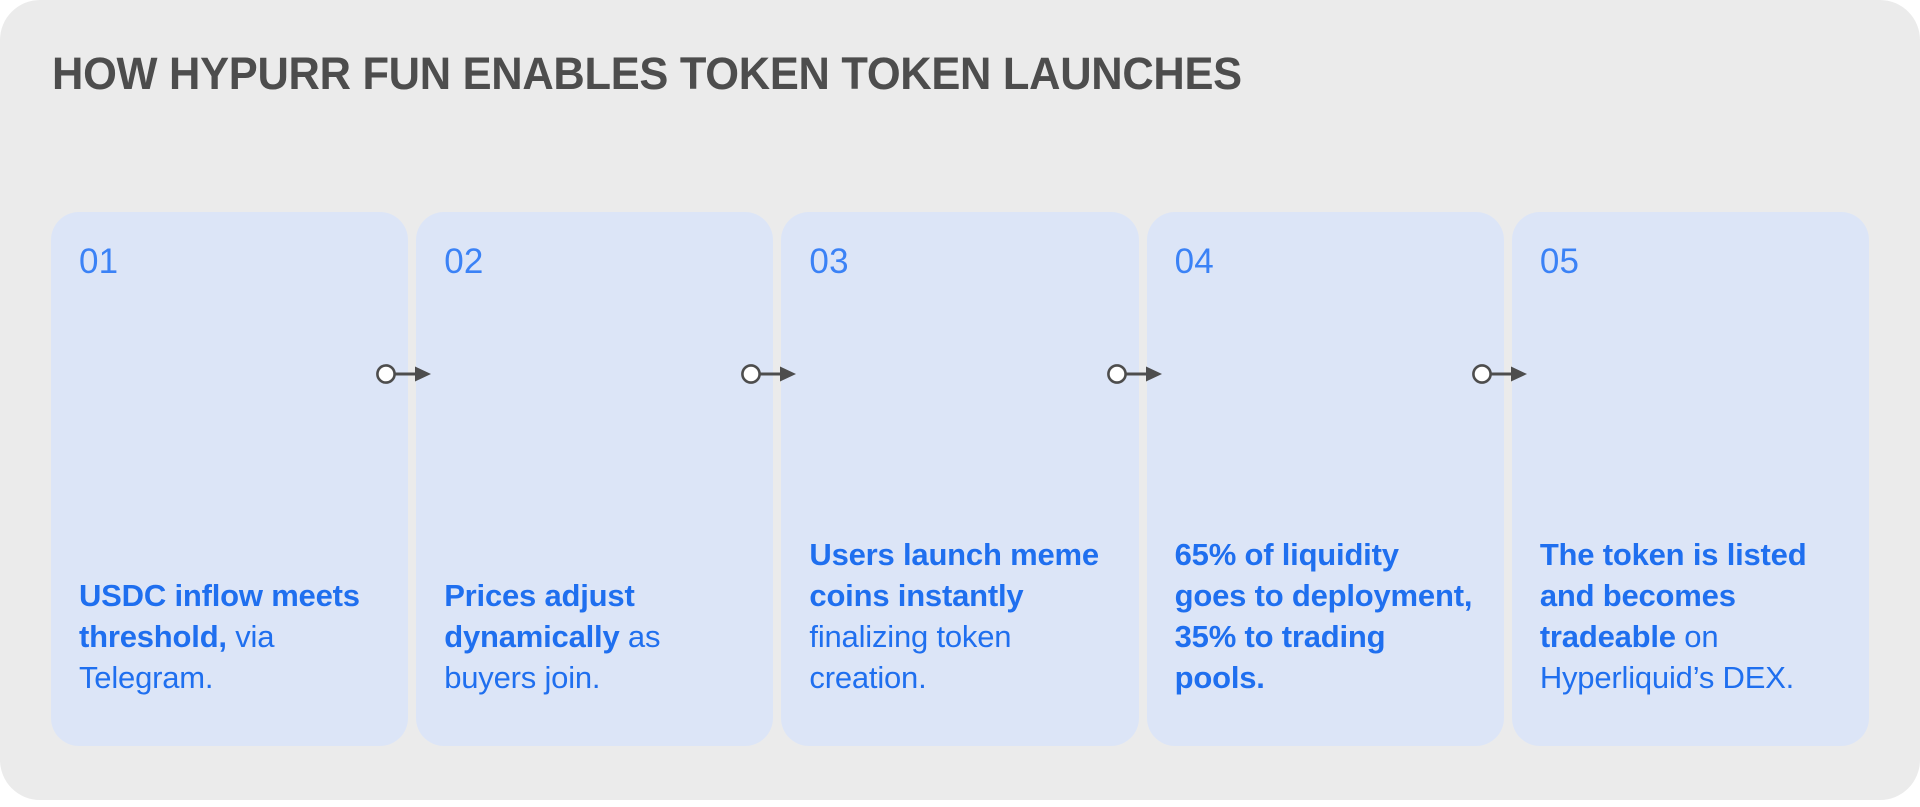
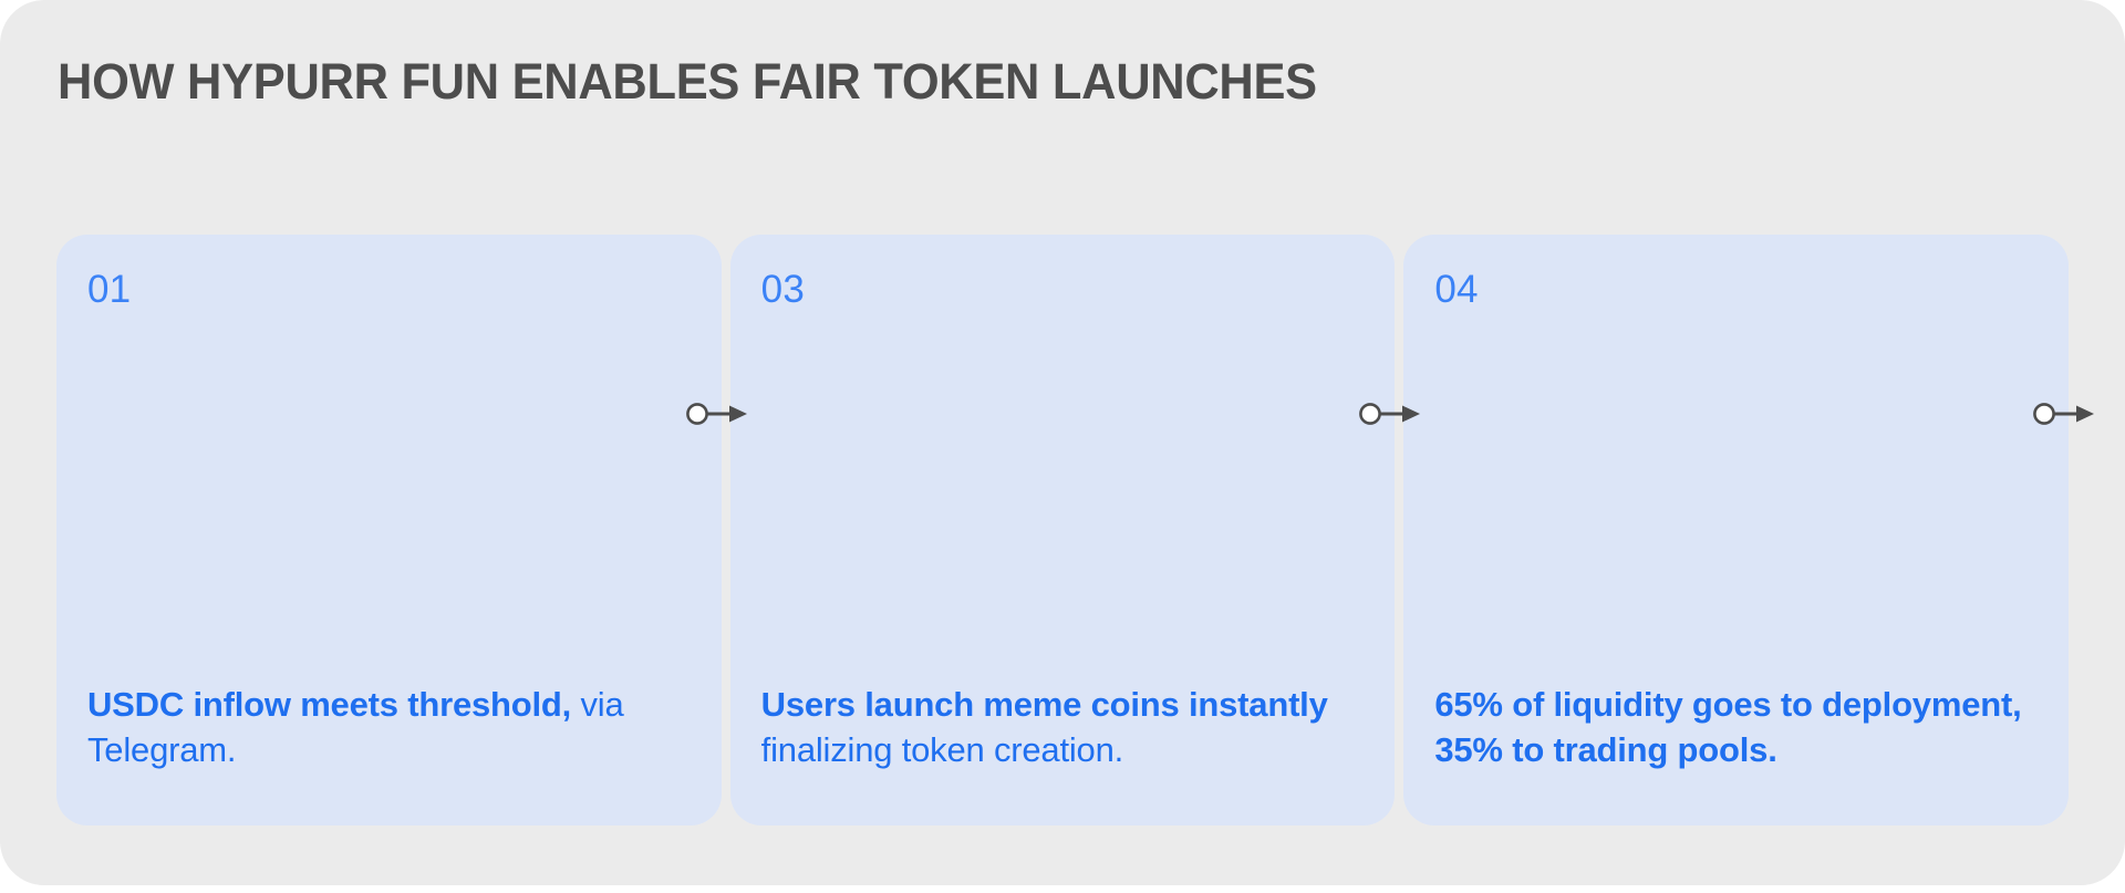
- HOW HYPURR FUN ENABLES TOKEN TOKEN LAUNCHES
+ HOW HYPURR FUN ENABLES FAIR TOKEN LAUNCHES
  01
  USDC inflow meets threshold, via Telegram.
- 02
- Prices adjust dynamically as buyers join.
  03
  Users launch meme coins instantly finalizing token creation.
  04
  65% of liquidity goes to deployment, 35% to trading pools.
- 05
- The token is listed and becomes tradeable on Hyperliquid’s DEX.
